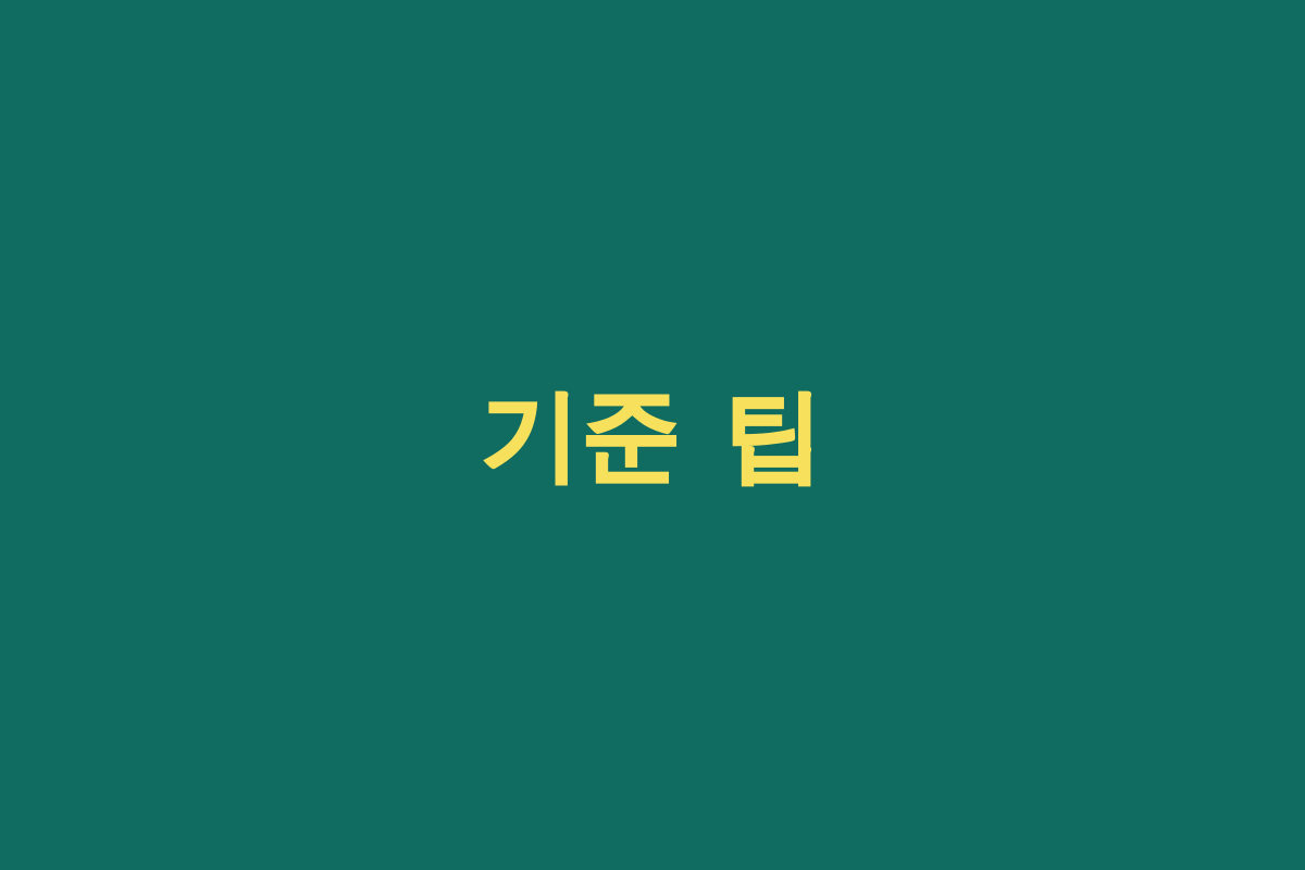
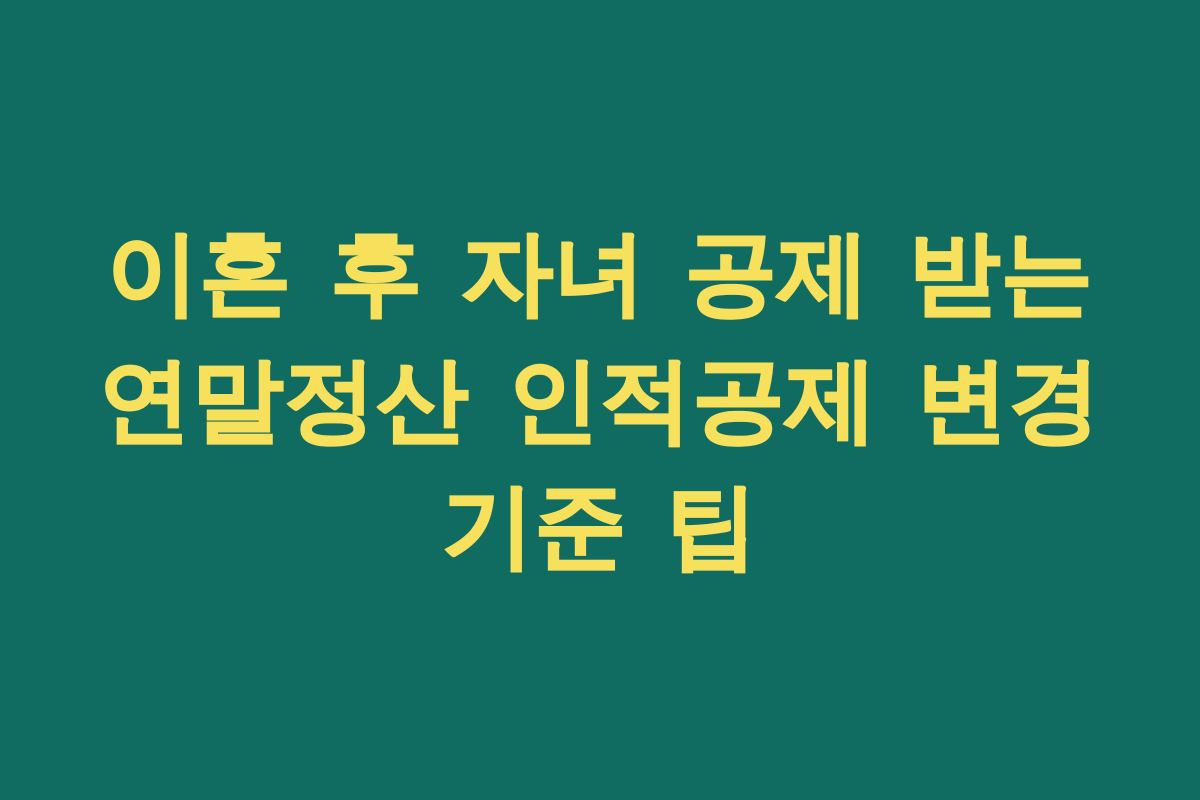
+ 이혼 후 자녀 공제 받는
+ 연말정산 인적공제 변경
  기준 팁
